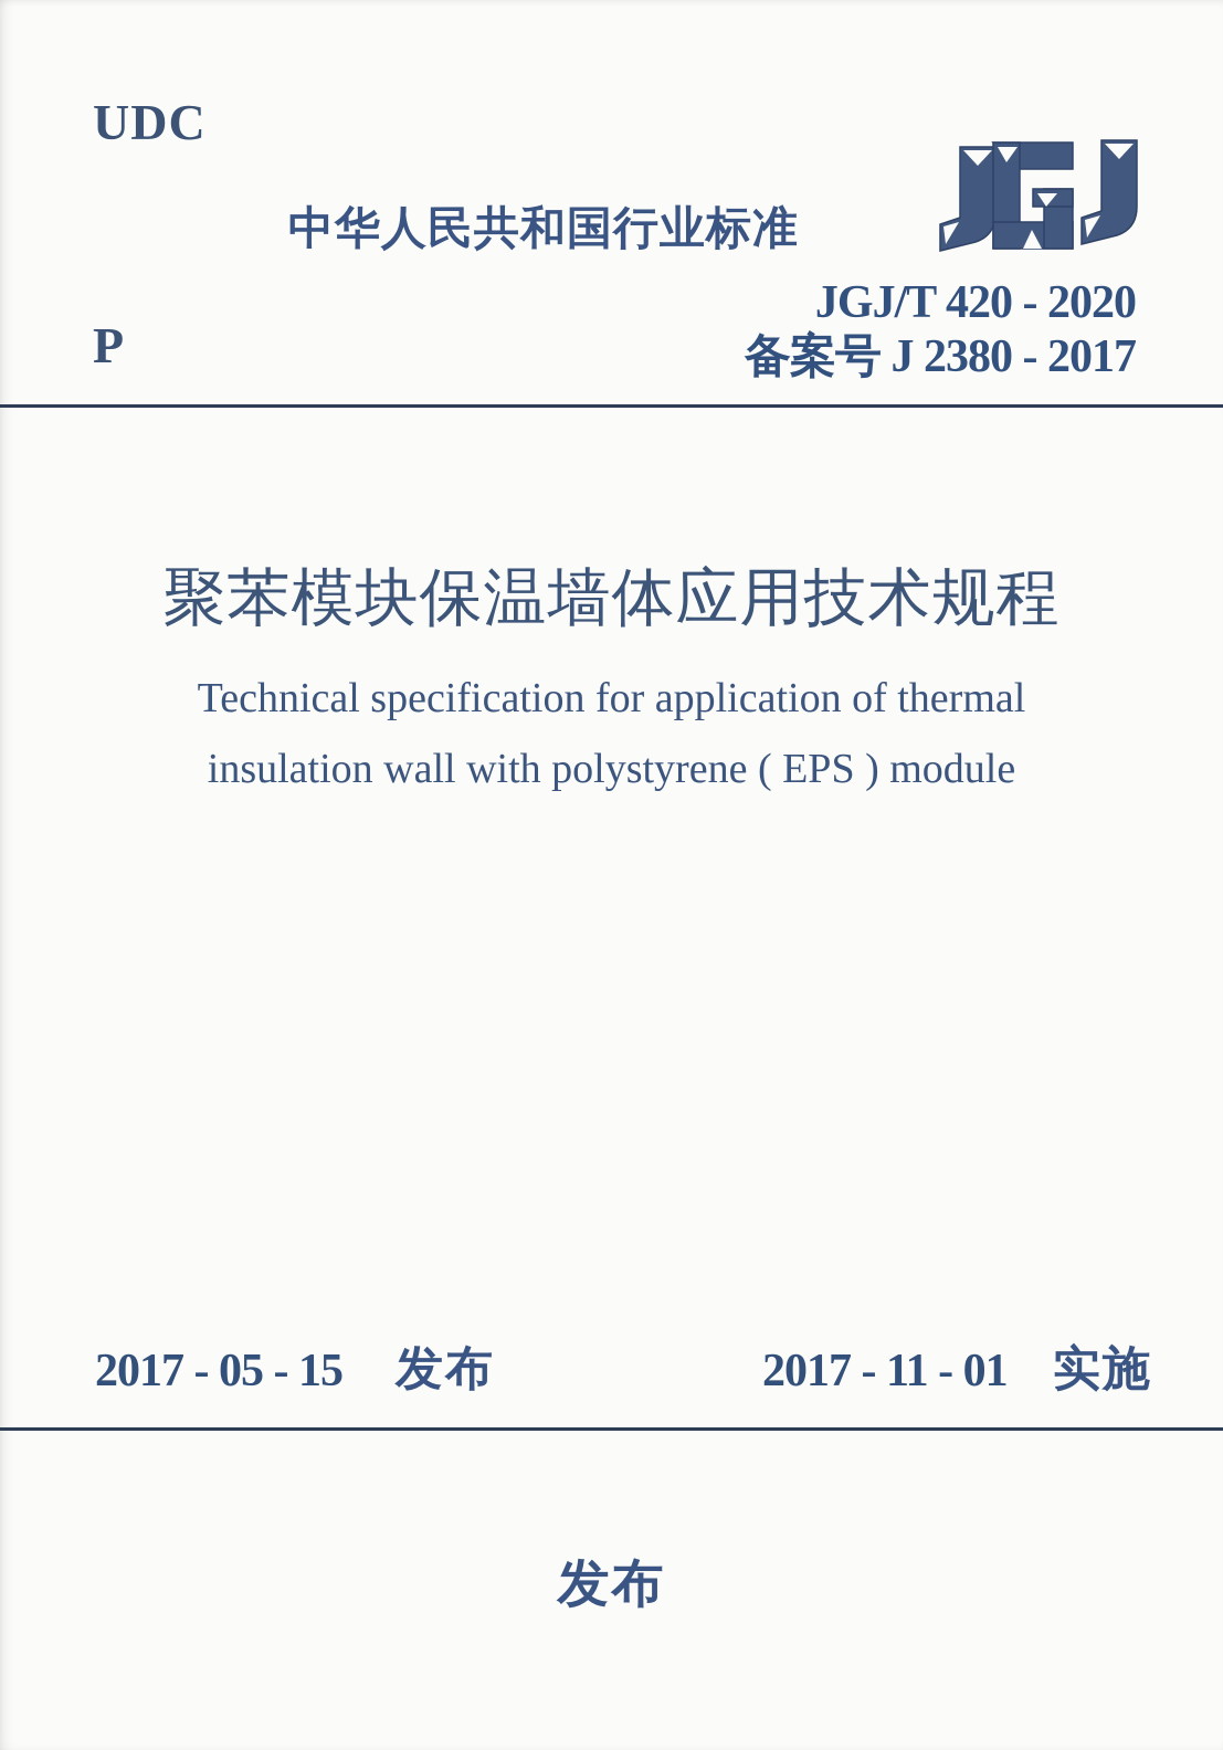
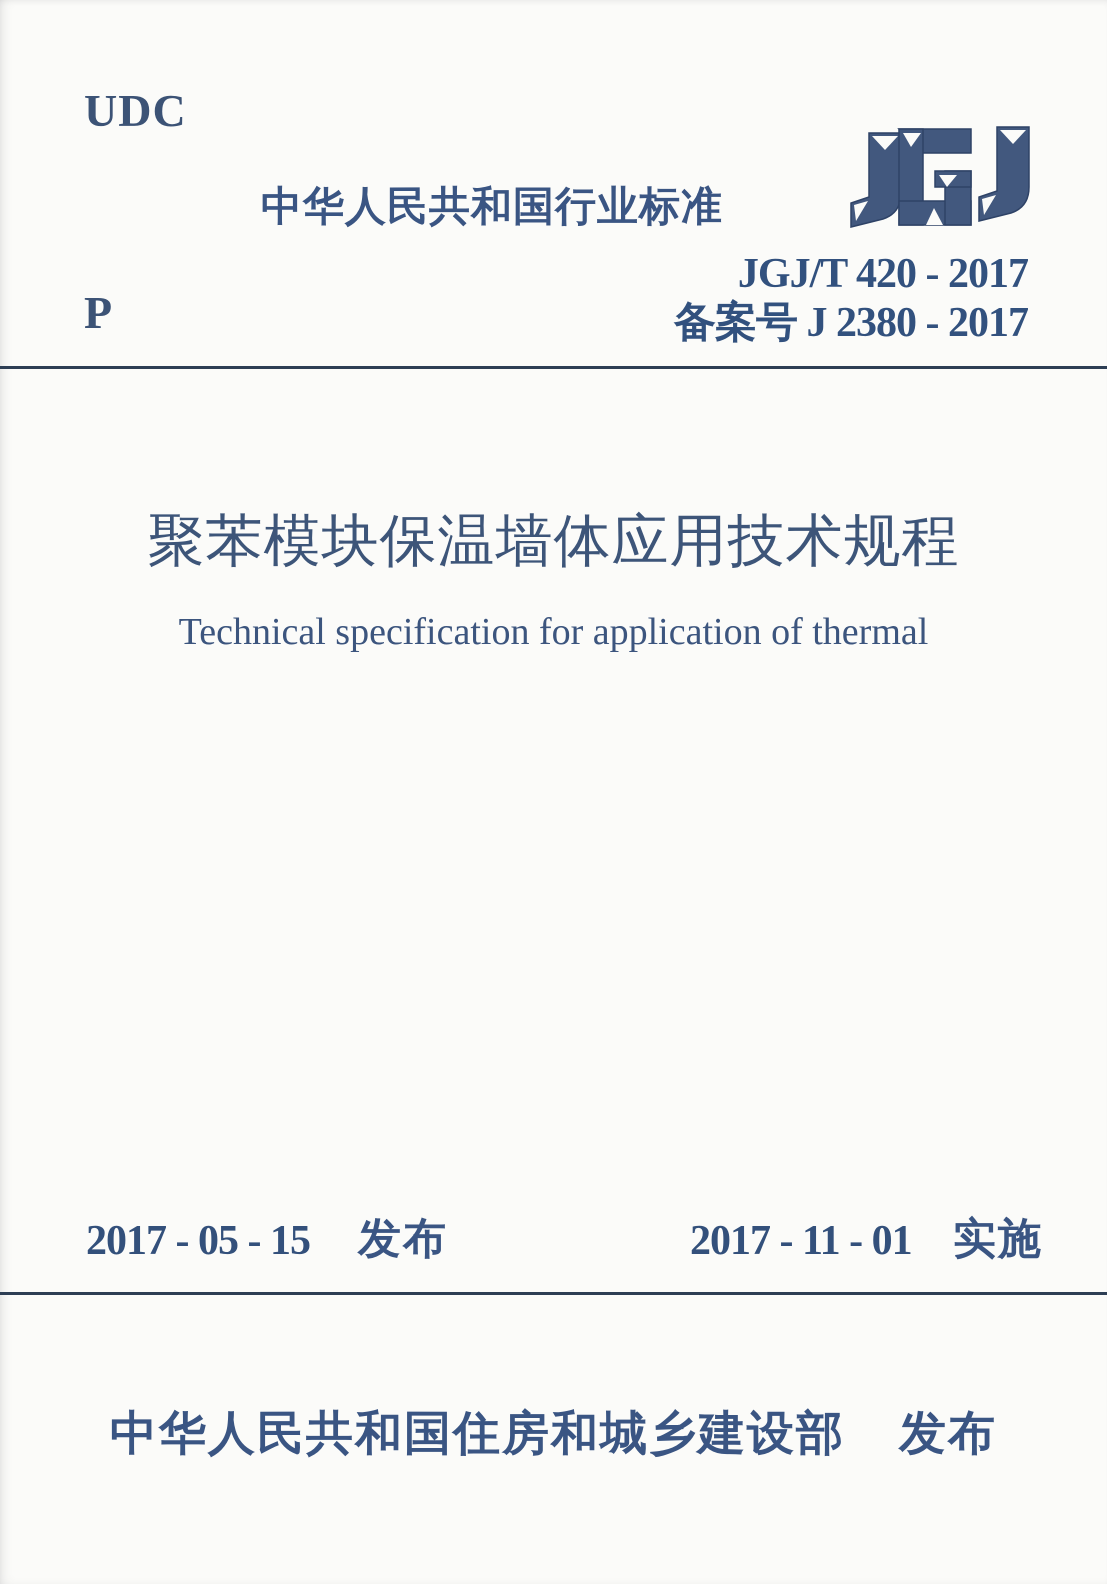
  UDC
  P
  中华人民共和国行业标准
- JGJ/T 420 - 2020
+ JGJ/T 420 - 2017
  备案号 J 2380 - 2017
  聚苯模块保温墙体应用技术规程
  Technical specification for application of thermal
- insulation wall with polystyrene ( EPS ) module
  2017 - 05 - 15
  发布
  2017 - 11 - 01
  实施
+ 中华人民共和国住房和城乡建设部
  发布
